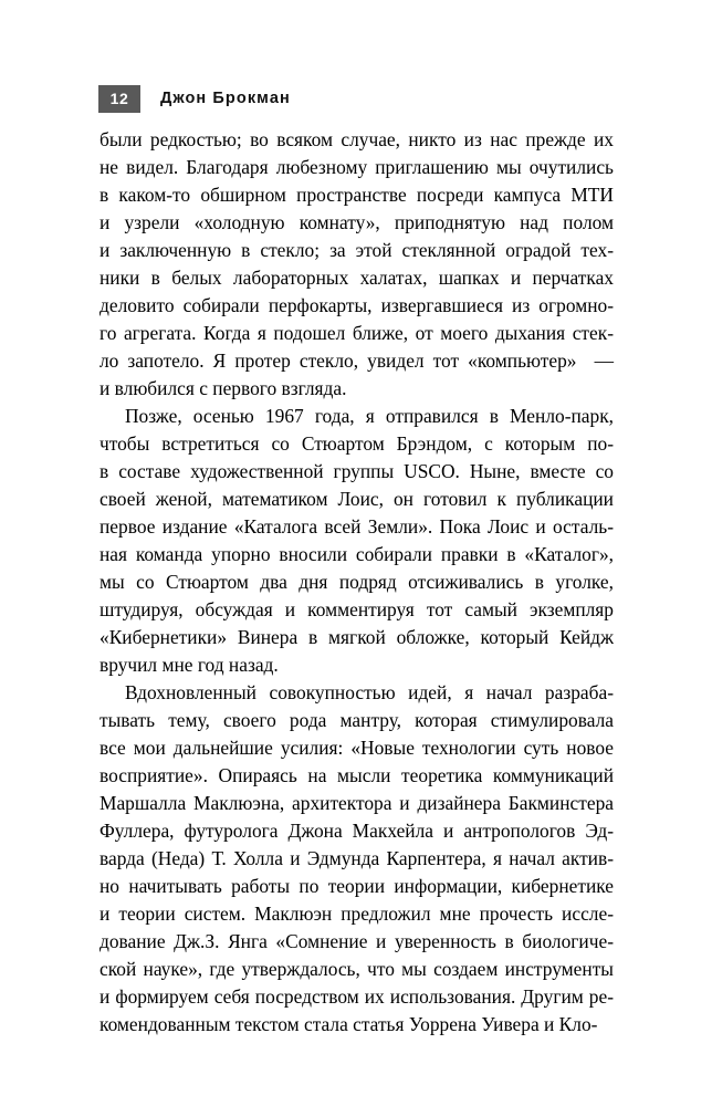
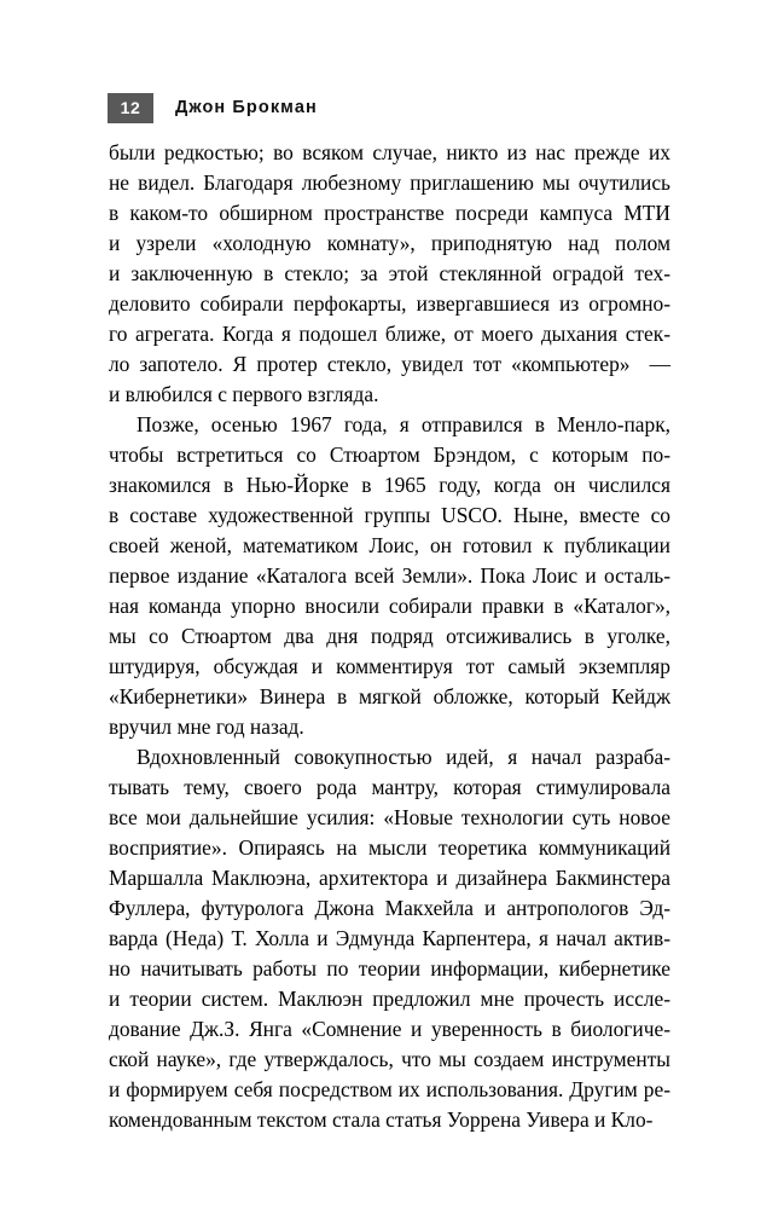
  12
  Джон Брокман
  были редкостью; во всяком случае, никто из нас прежде их
  не видел. Благодаря любезному приглашению мы очутились
  в каком-то обширном пространстве посреди кампуса МТИ
  и узрели «холодную комнату», приподнятую над полом
  и заключенную в стекло; за этой стеклянной оградой тех-
- ники в белых лабораторных халатах, шапках и перчатках
  деловито собирали перфокарты, извергавшиеся из огромно-
  го агрегата. Когда я подошел ближе, от моего дыхания стек-
  ло запотело. Я протер стекло, увидел тот «компьютер» —
  и влюбился с первого взгляда.
  Позже, осенью 1967 года, я отправился в Менло-парк,
  чтобы встретиться со Стюартом Брэндом, с которым по-
+ знакомился в Нью-Йорке в 1965 году, когда он числился
  в составе художественной группы USCO. Ныне, вместе со
  своей женой, математиком Лоис, он готовил к публикации
  первое издание «Каталога всей Земли». Пока Лоис и осталь-
  ная команда упорно вносили собирали правки в «Каталог»,
  мы со Стюартом два дня подряд отсиживались в уголке,
  штудируя, обсуждая и комментируя тот самый экземпляр
  «Кибернетики» Винера в мягкой обложке, который Кейдж
  вручил мне год назад.
  Вдохновленный совокупностью идей, я начал разраба-
  тывать тему, своего рода мантру, которая стимулировала
  все мои дальнейшие усилия: «Новые технологии суть новое
  восприятие». Опираясь на мысли теоретика коммуникаций
  Маршалла Маклюэна, архитектора и дизайнера Бакминстера
  Фуллера, футуролога Джона Макхейла и антропологов Эд-
  варда (Неда) Т. Холла и Эдмунда Карпентера, я начал актив-
  но начитывать работы по теории информации, кибернетике
  и теории систем. Маклюэн предложил мне прочесть иссле-
  дование Дж.З. Янга «Сомнение и уверенность в биологиче-
  ской науке», где утверждалось, что мы создаем инструменты
  и формируем себя посредством их использования. Другим ре-
  комендованным текстом стала статья Уоррена Уивера и Кло-
